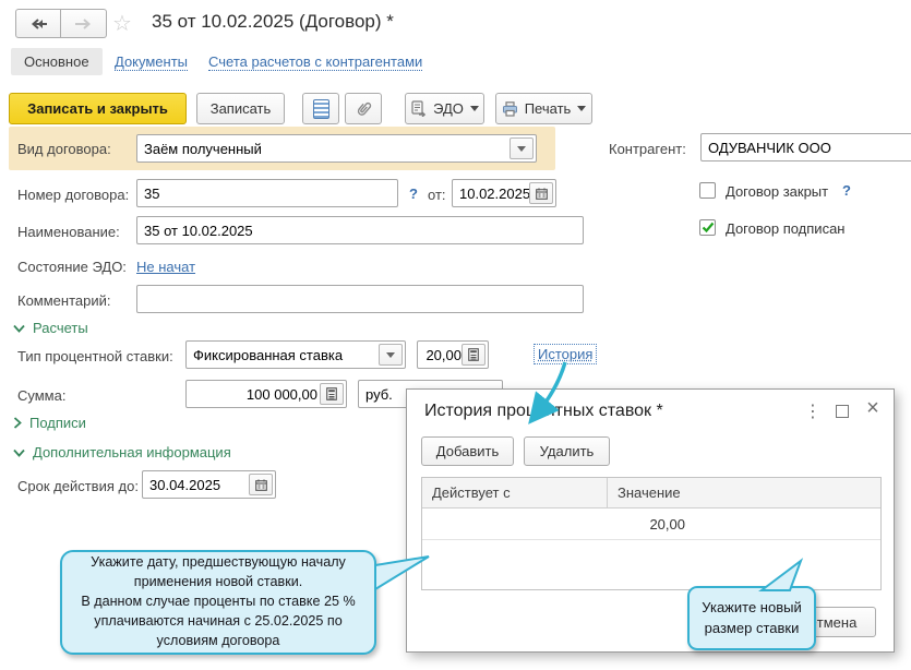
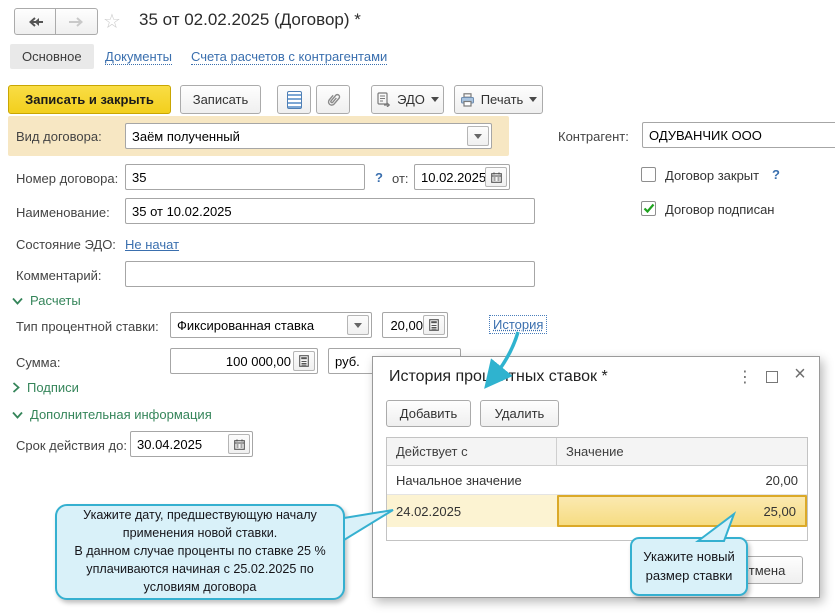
  ☆
- 35 от 10.02.2025 (Договор) *
+ 35 от 02.02.2025 (Договор) *
  Основное
  Документы
  Счета расчетов с контрагентами
  Записать и закрыть
  Записать
  ЭДО
  Печать
  Вид договора:
  Заём полученный
  Контрагент:
  ОДУВАНЧИК ООО
  Номер договора:
  35
  ?
  от:
  10.02.2025
  Договор закрыт
  ?
  Наименование:
  35 от 10.02.2025
  Договор подписан
  Состояние ЭДО:
  Не начат
  Комментарий:
  Расчеты
  Тип процентной ставки:
  Фиксированная ставка
  20,00
  История
  Сумма:
  100 000,00
  руб.
  Подписи
  Дополнительная информация
  Срок действия до:
  30.04.2025
  История процнтных ставок *
  ⋮
  ×
  Добавить
  Удалить
  Действует с
  Значение
+ Начальное значение
  20,00
+ 24.02.2025
+ 25,00
  тмена
  Укажите дату, предшествующую началу применения новой ставки.
  В данном случае проценты по ставке 25 % уплачиваются начиная с 25.02.2025 по условиям договора
  Укажите новый размер ставки
